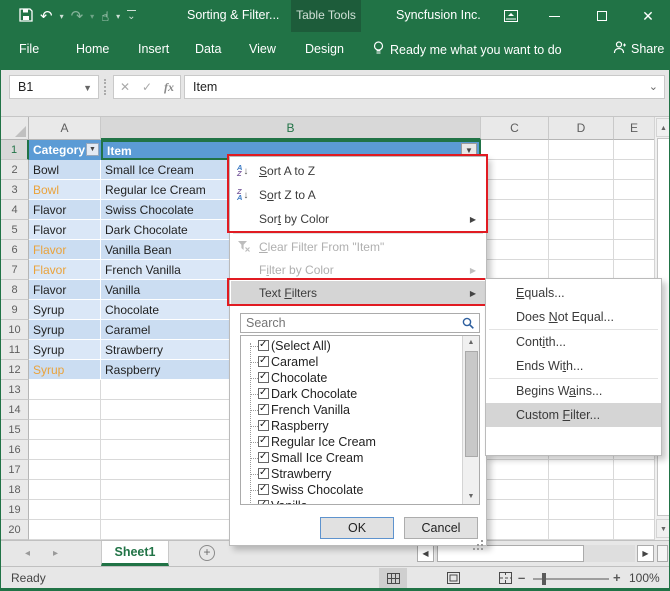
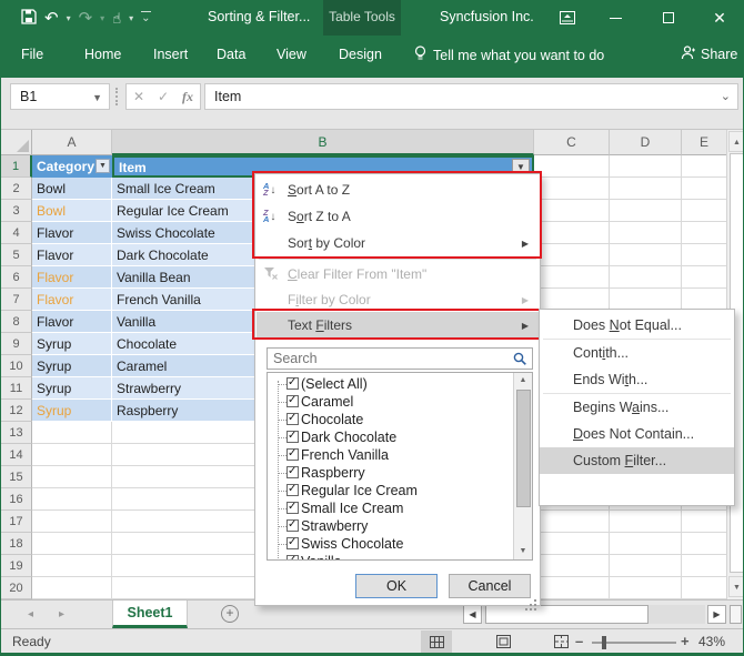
  ↶
  ▾
  ↷
  ▾
  ☝
  ▾
  ⌄
  Sorting & Filter...
  Table Tools
  Syncfusion Inc.
  ✕
  File
  Home
  Insert
  Data
  View
  Design
- Ready me what you want to do
+ Tell me what you want to do
  Share
  B1
  ▼
  ✕
  ✓
  fx
  Item
  ⌄
  A
  B
  C
  D
  E
  1
  2
  3
  4
  5
  6
  7
  8
  9
  10
  11
  12
  13
  14
  15
  16
  17
  18
  19
  20
  Category
  Item
  ▼
  Bowl
  Small Ice Cream
  Bowl
  Regular Ice Cream
  Flavor
  Swiss Chocolate
  Flavor
  Dark Chocolate
  Flavor
  Vanilla Bean
  Flavor
  French Vanilla
  Flavor
  Vanilla
  Syrup
  Chocolate
  Syrup
  Caramel
  Syrup
  Strawberry
  Syrup
  Raspberry
  A
  Z
  ↓
  Sort A to Z
  Z
  A
  ↓
  Sort Z to A
  Sort by Color
  ▶
  Clear Filter From "Item"
  Filter by Color
  ▶
  Text Filters
  ▶
  Search
  (Select All)
  Caramel
  Chocolate
  Dark Chocolate
  French Vanilla
  Raspberry
  Regular Ice Cream
  Small Ice Cream
  Strawberry
  Swiss Chocolate
  OK
  Cancel
- Equals...
  Does Not Equal...
  Contith...
  Ends With...
  Begins Wains...
+ Does Not Contain...
  Custom Filter...
  ◂
  ▸
  Sheet1
  +
  ◀
  ▶
  Ready
  –
  +
- 100%
+ 43%
